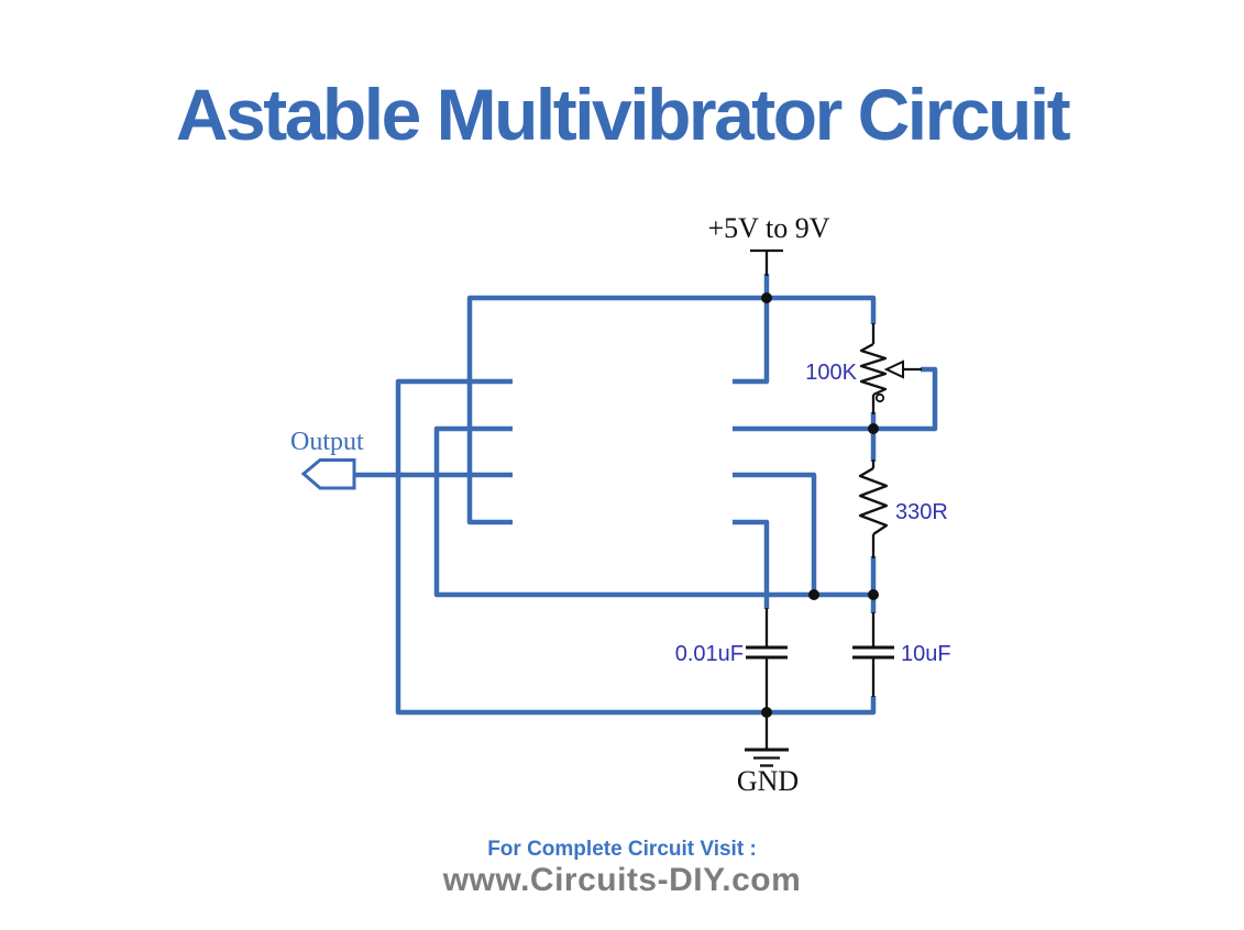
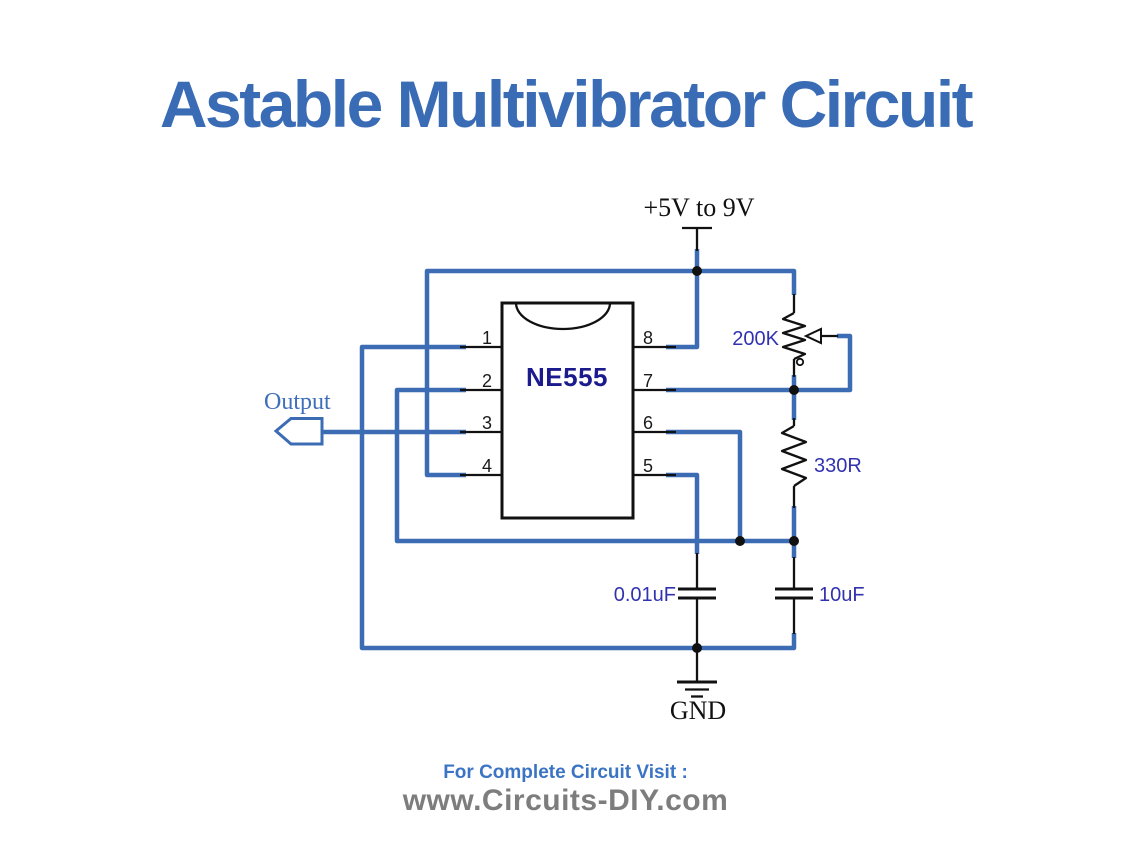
  Astable Multivibrator Circuit
  +5V to 9V
- 100K
+ 200K
  330R
  0.01uF
  10uF
  GND
+ NE555
+ 1
+ 2
+ 3
+ 4
+ 8
+ 7
+ 6
+ 5
  Output
  For Complete Circuit Visit :
  www.Circuits-DIY.com
